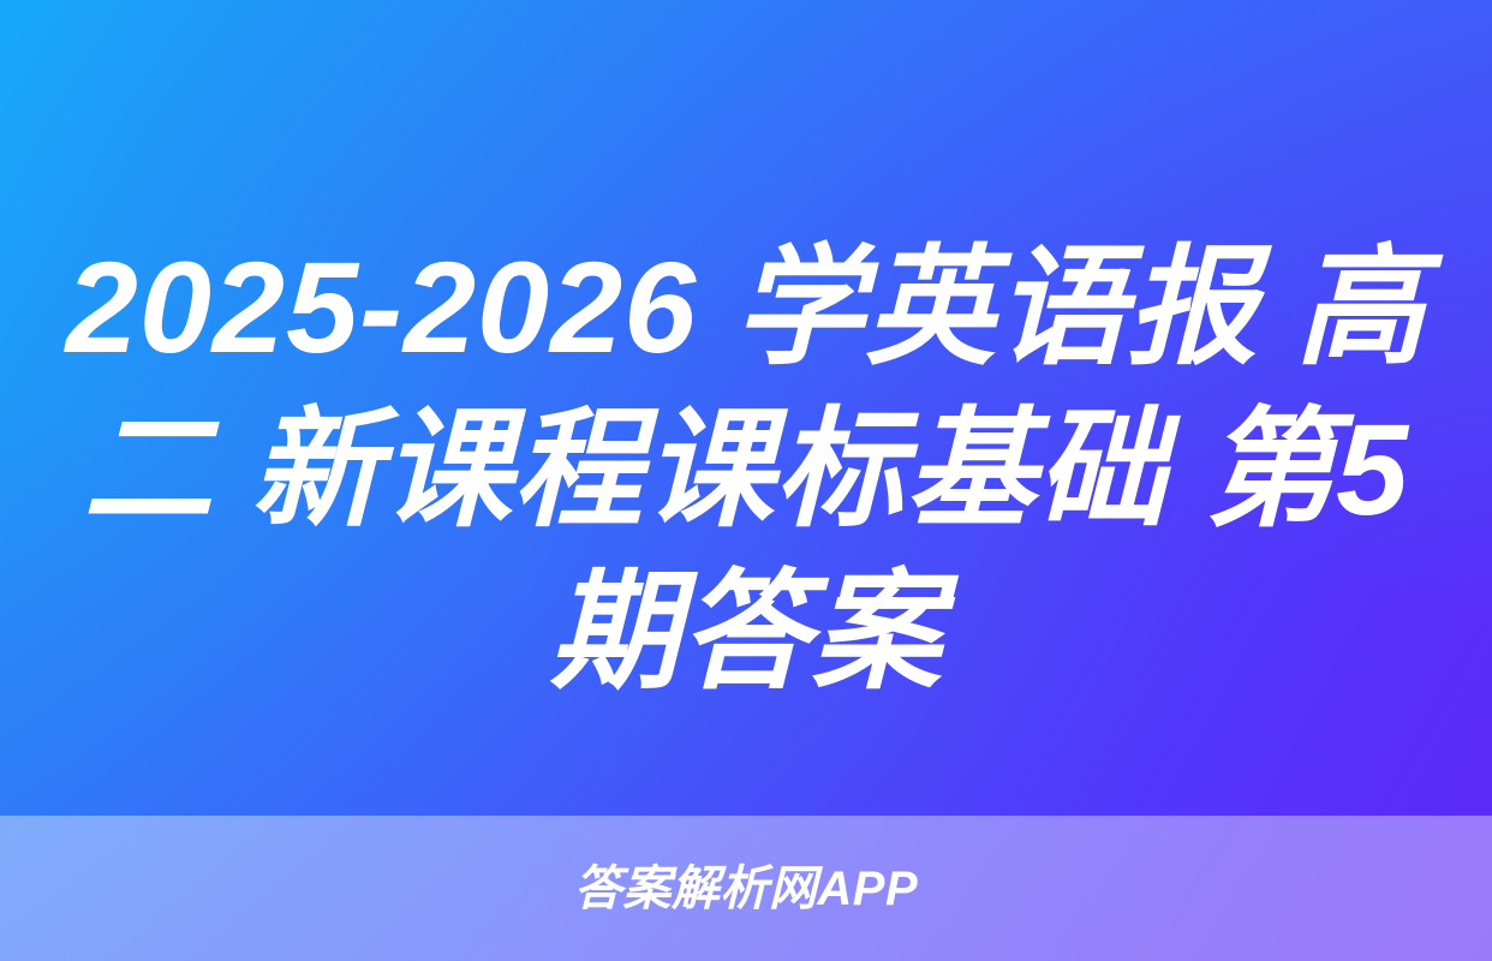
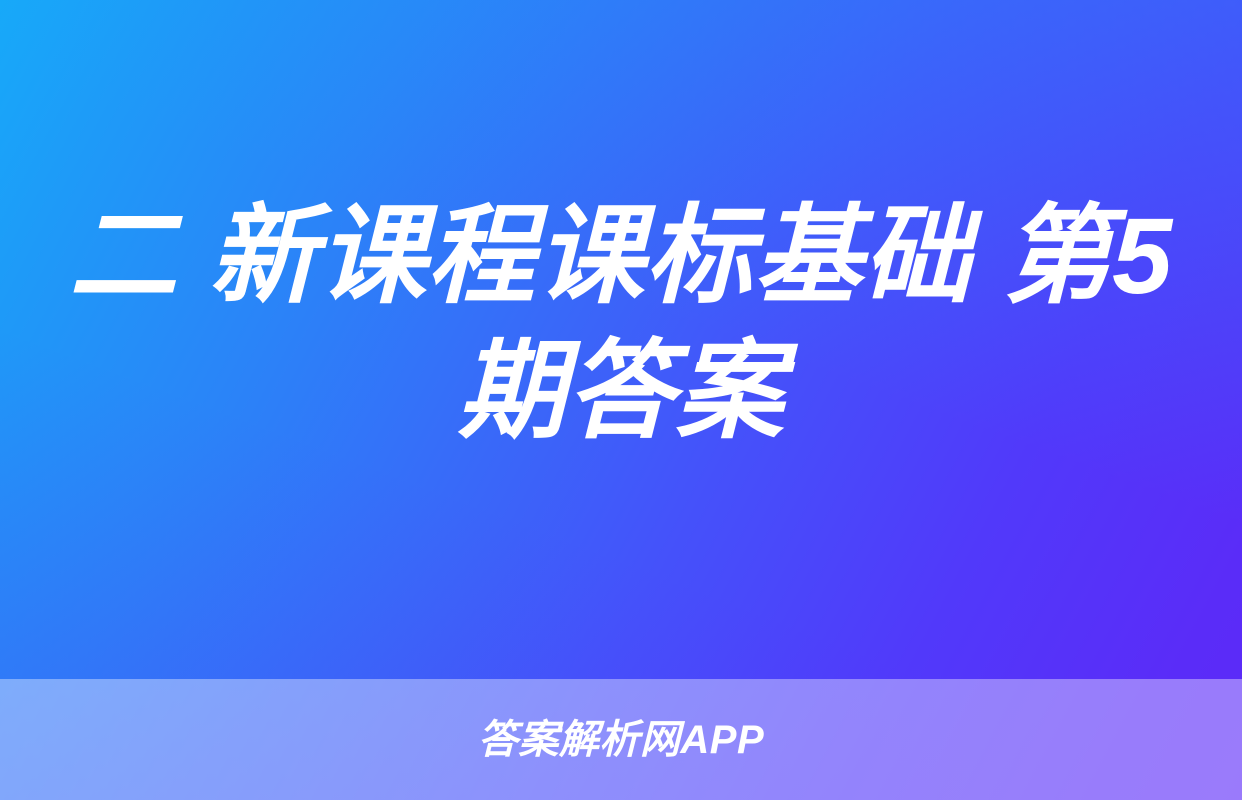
- 2025-2026 学英语报 高
  二 新课程课标基础 第5
  期答案
  答案解析网APP
